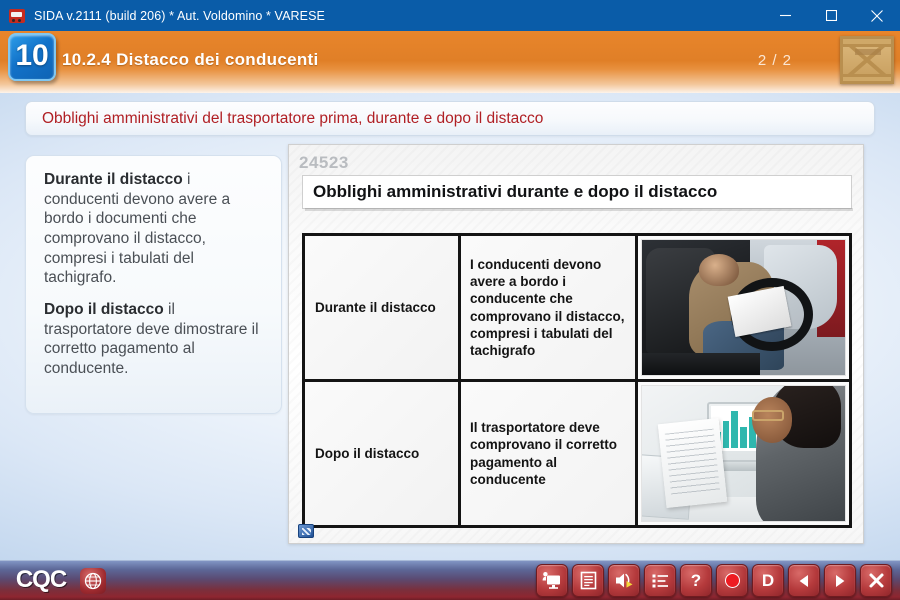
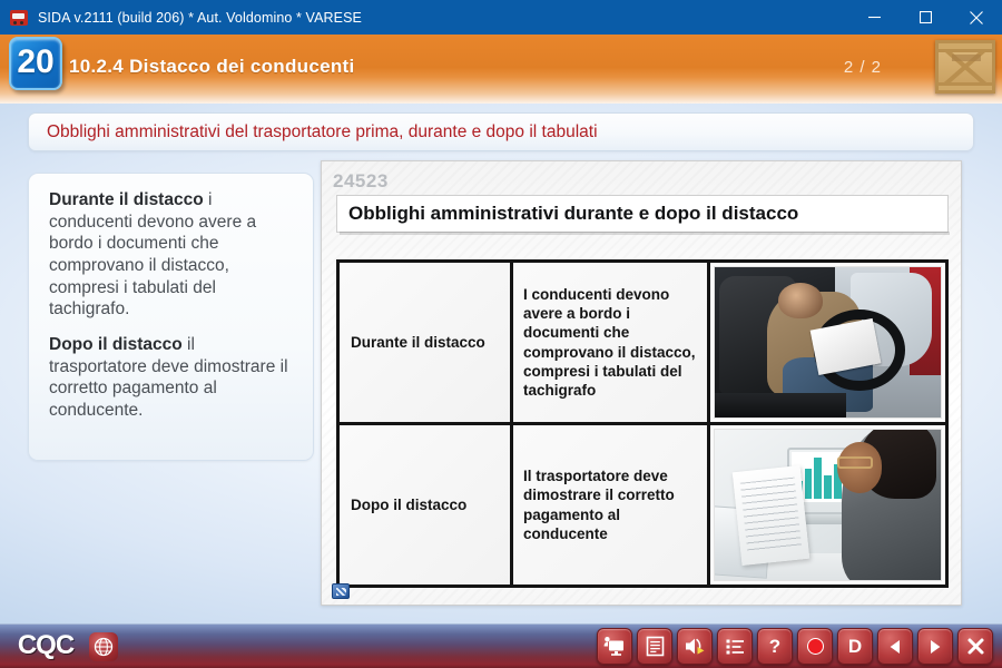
  SIDA v.2111 (build 206) * Aut. Voldomino * VARESE
- 10
+ 20
  10.2.4 Distacco dei conducenti
  2 / 2
- Obblighi amministrativi del trasportatore prima, durante e dopo il distacco
+ Obblighi amministrativi del trasportatore prima, durante e dopo il tabulati
  Durante il distacco i conducenti devono avere a bordo i documenti che comprovano il distacco, compresi i tabulati del tachigrafo.
  Dopo il distacco il trasportatore deve dimostrare il corretto pagamento al conducente.
  24523
  Obblighi amministrativi durante e dopo il distacco
  Durante il distacco
- I conducenti devono avere a bordo i conducente che comprovano il distacco, compresi i tabulati del tachigrafo
+ I conducenti devono avere a bordo i documenti che comprovano il distacco, compresi i tabulati del tachigrafo
  Dopo il distacco
- Il trasportatore deve comprovano il corretto pagamento al conducente
+ Il trasportatore deve dimostrare il corretto pagamento al conducente
  CQC
  ?
  D
